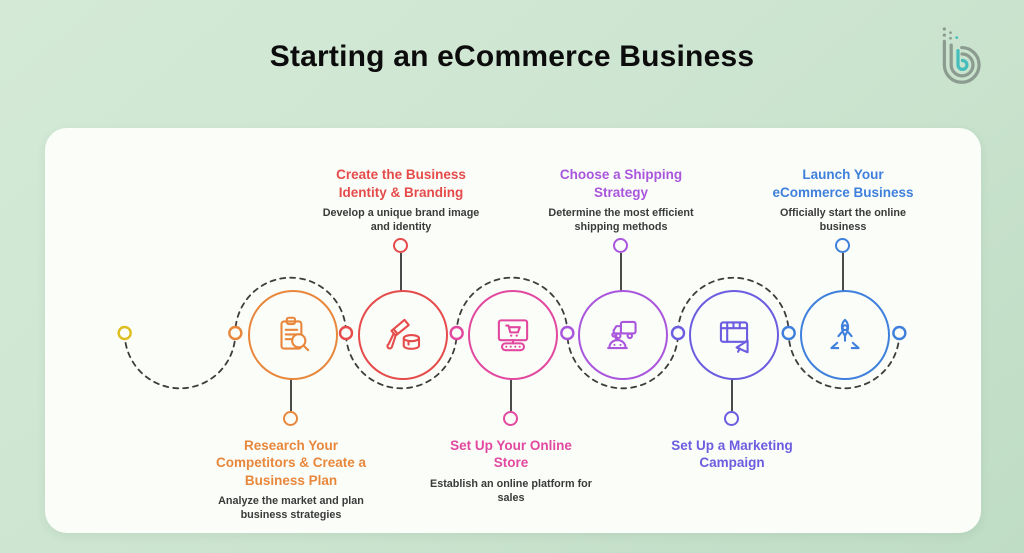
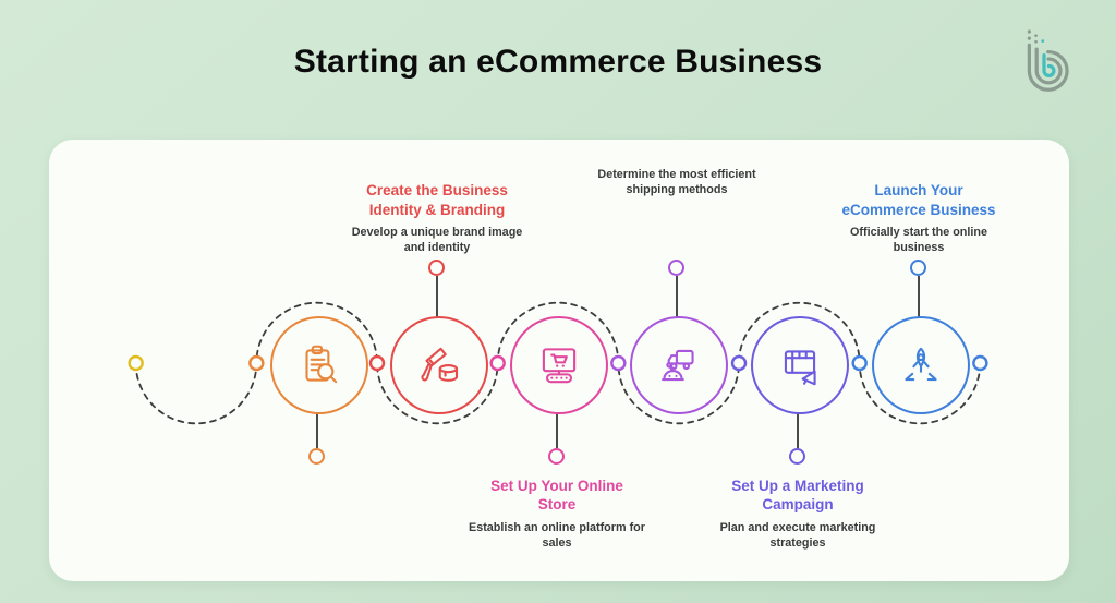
  Starting an eCommerce Business
- Research Your Competitors & Create a Business Plan
- Analyze the market and plan business strategies
  Create the Business Identity & Branding
  Develop a unique brand image and identity
  Set Up Your Online Store
  Establish an online platform for sales
- Choose a Shipping Strategy
  Determine the most efficient shipping methods
  Set Up a Marketing Campaign
+ Plan and execute marketing strategies
  Launch Your eCommerce Business
  Officially start the online business
